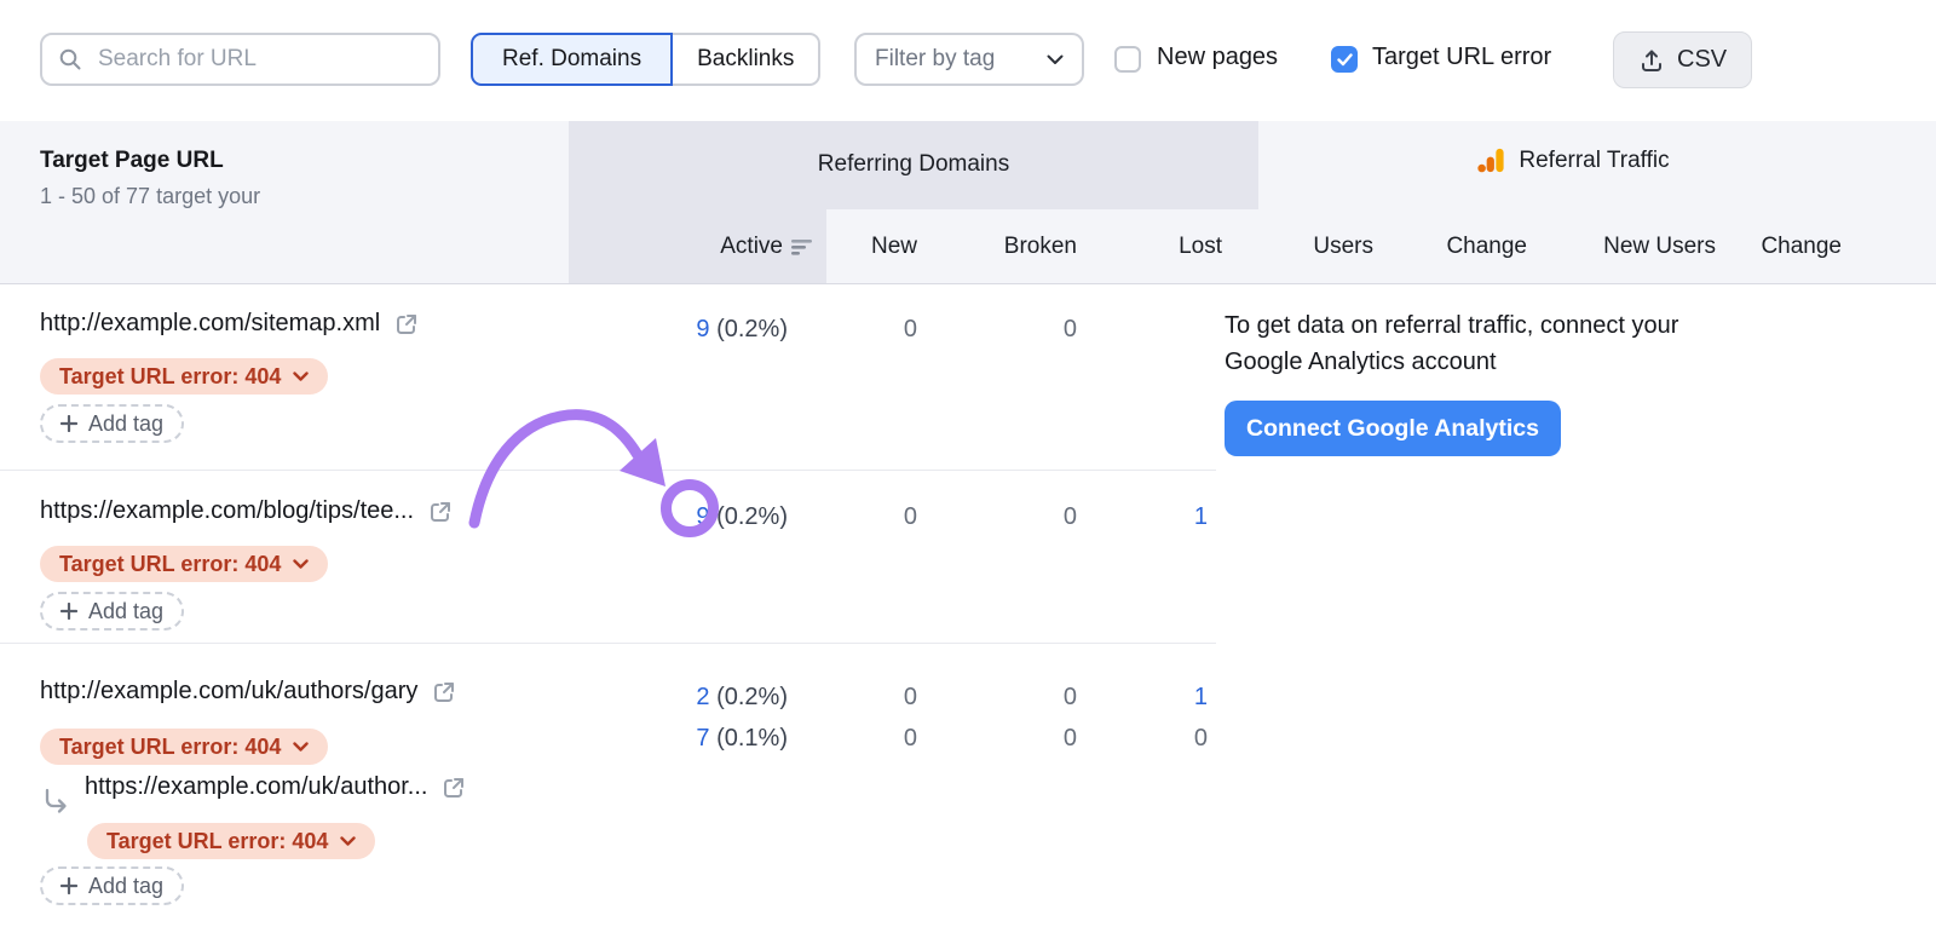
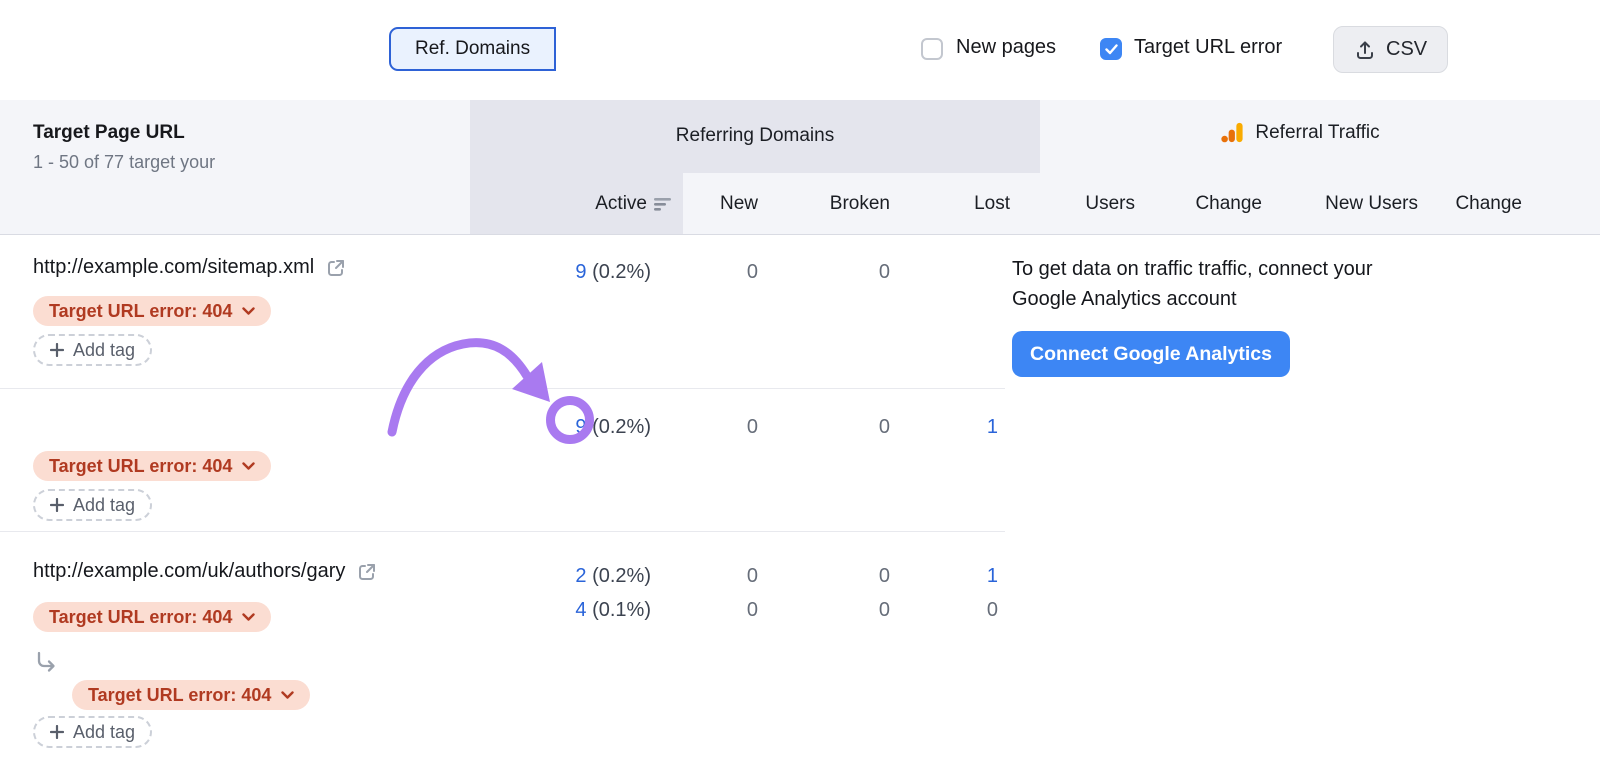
- Search for URL
  Ref. Domains
- Backlinks
- Filter by tag
  New pages
  Target URL error
  CSV
  Target Page URL
  1 - 50 of 77 target your
  Referring Domains
  Referral Traffic
  Active
  New
  Broken
  Lost
  Users
  Change
  New Users
  Change
  http://example.com/sitemap.xml
  Target URL error: 404
  Add tag
  9 (0.2%)
  0
  0
- To get data on referral traffic, connect your
+ To get data on traffic traffic, connect your
  Google Analytics account
  Connect Google Analytics
- https://example.com/blog/tips/tee...
  Target URL error: 404
  Add tag
  9 (0.2%)
  0
  0
  1
  http://example.com/uk/authors/gary
  2 (0.2%)
  0
  0
  1
- 7 (0.1%)
+ 4 (0.1%)
  0
  0
  0
  Target URL error: 404
- https://example.com/uk/author...
  Target URL error: 404
  Add tag
